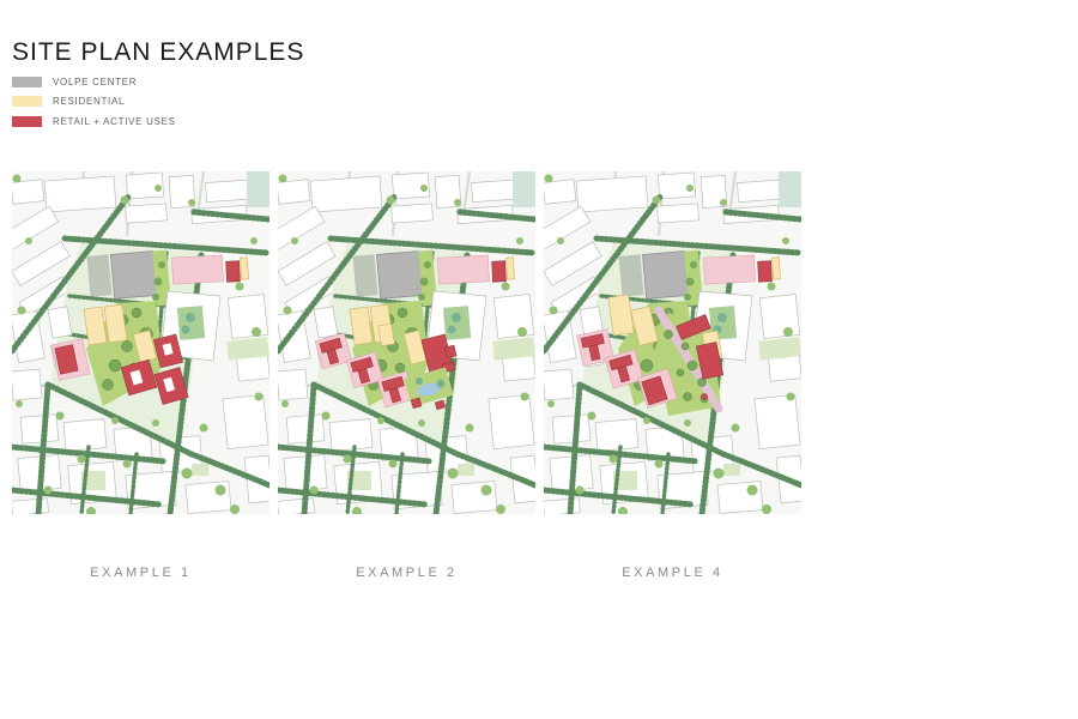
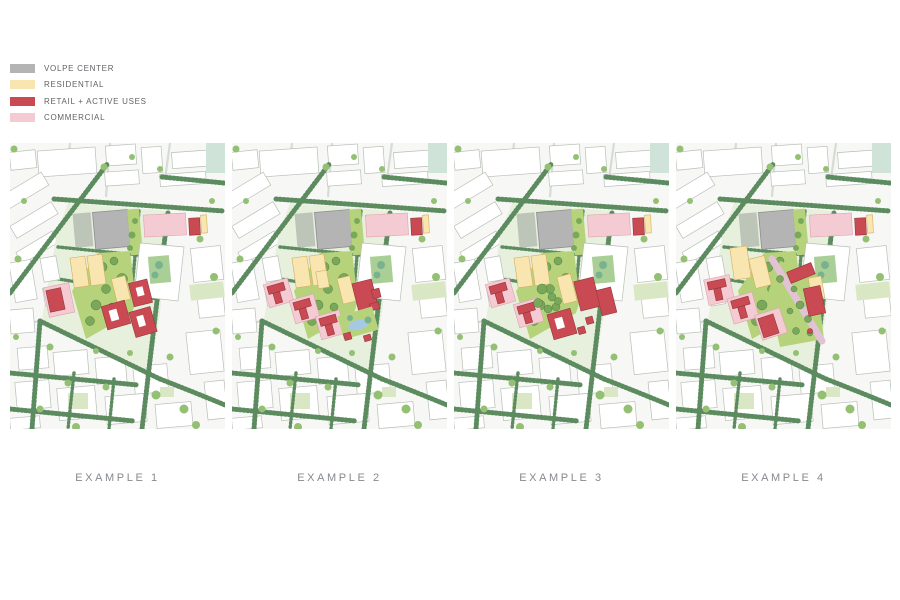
- SITE PLAN EXAMPLES
  VOLPE CENTER
  RESIDENTIAL
  RETAIL + ACTIVE USES
+ COMMERCIAL
  EXAMPLE 1
  EXAMPLE 2
+ EXAMPLE 3
  EXAMPLE 4
